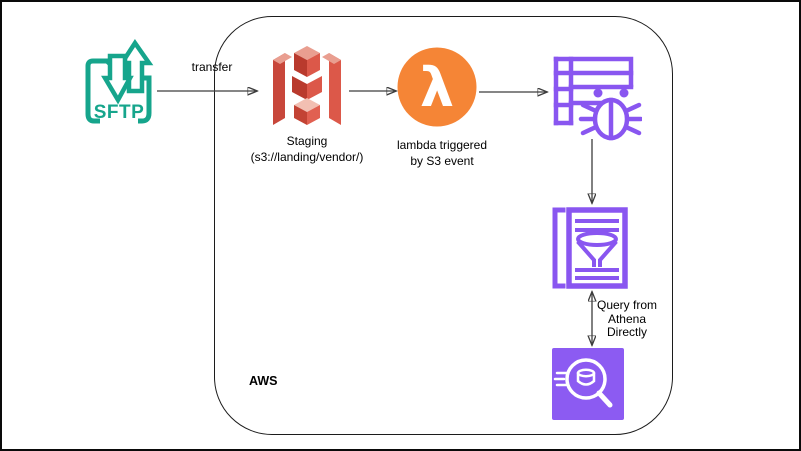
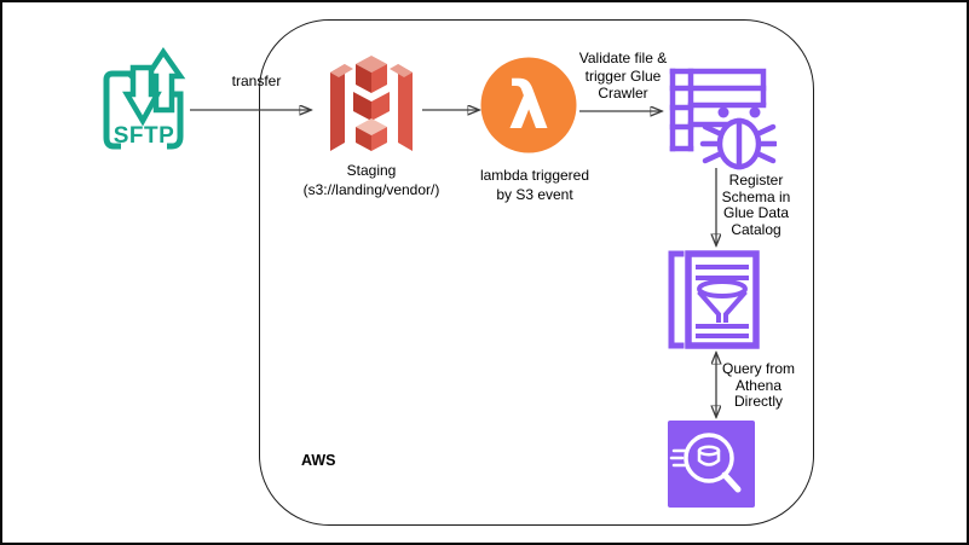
  AWS
  SFTP
  λ
  transfer
  Staging
  (s3://landing/vendor/)
  lambda triggered
  by S3 event
+ Validate file &
+ trigger Glue
+ Crawler
+ Register
+ Schema in
+ Glue Data
+ Catalog
  Query from
  Athena
  Directly
